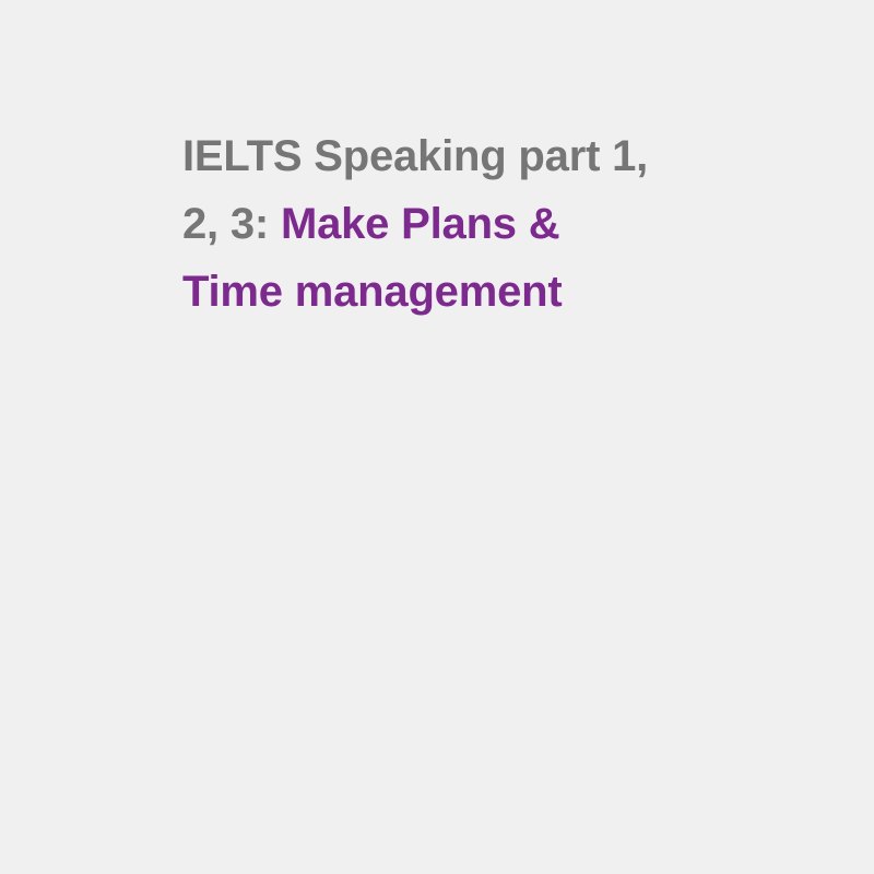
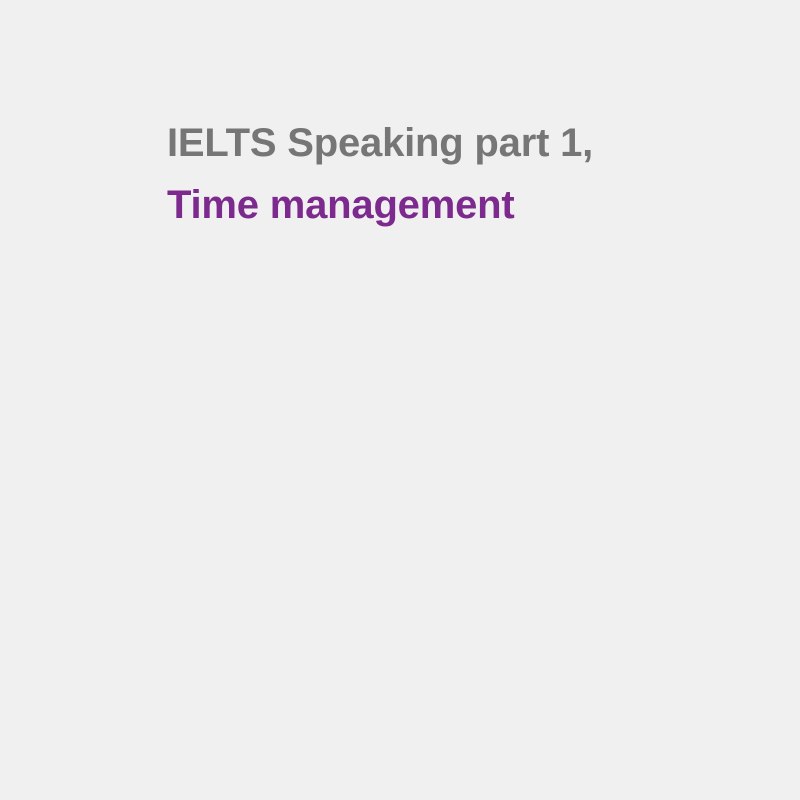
  IELTS Speaking part 1,
- 2, 3: Make Plans &
  Time management
